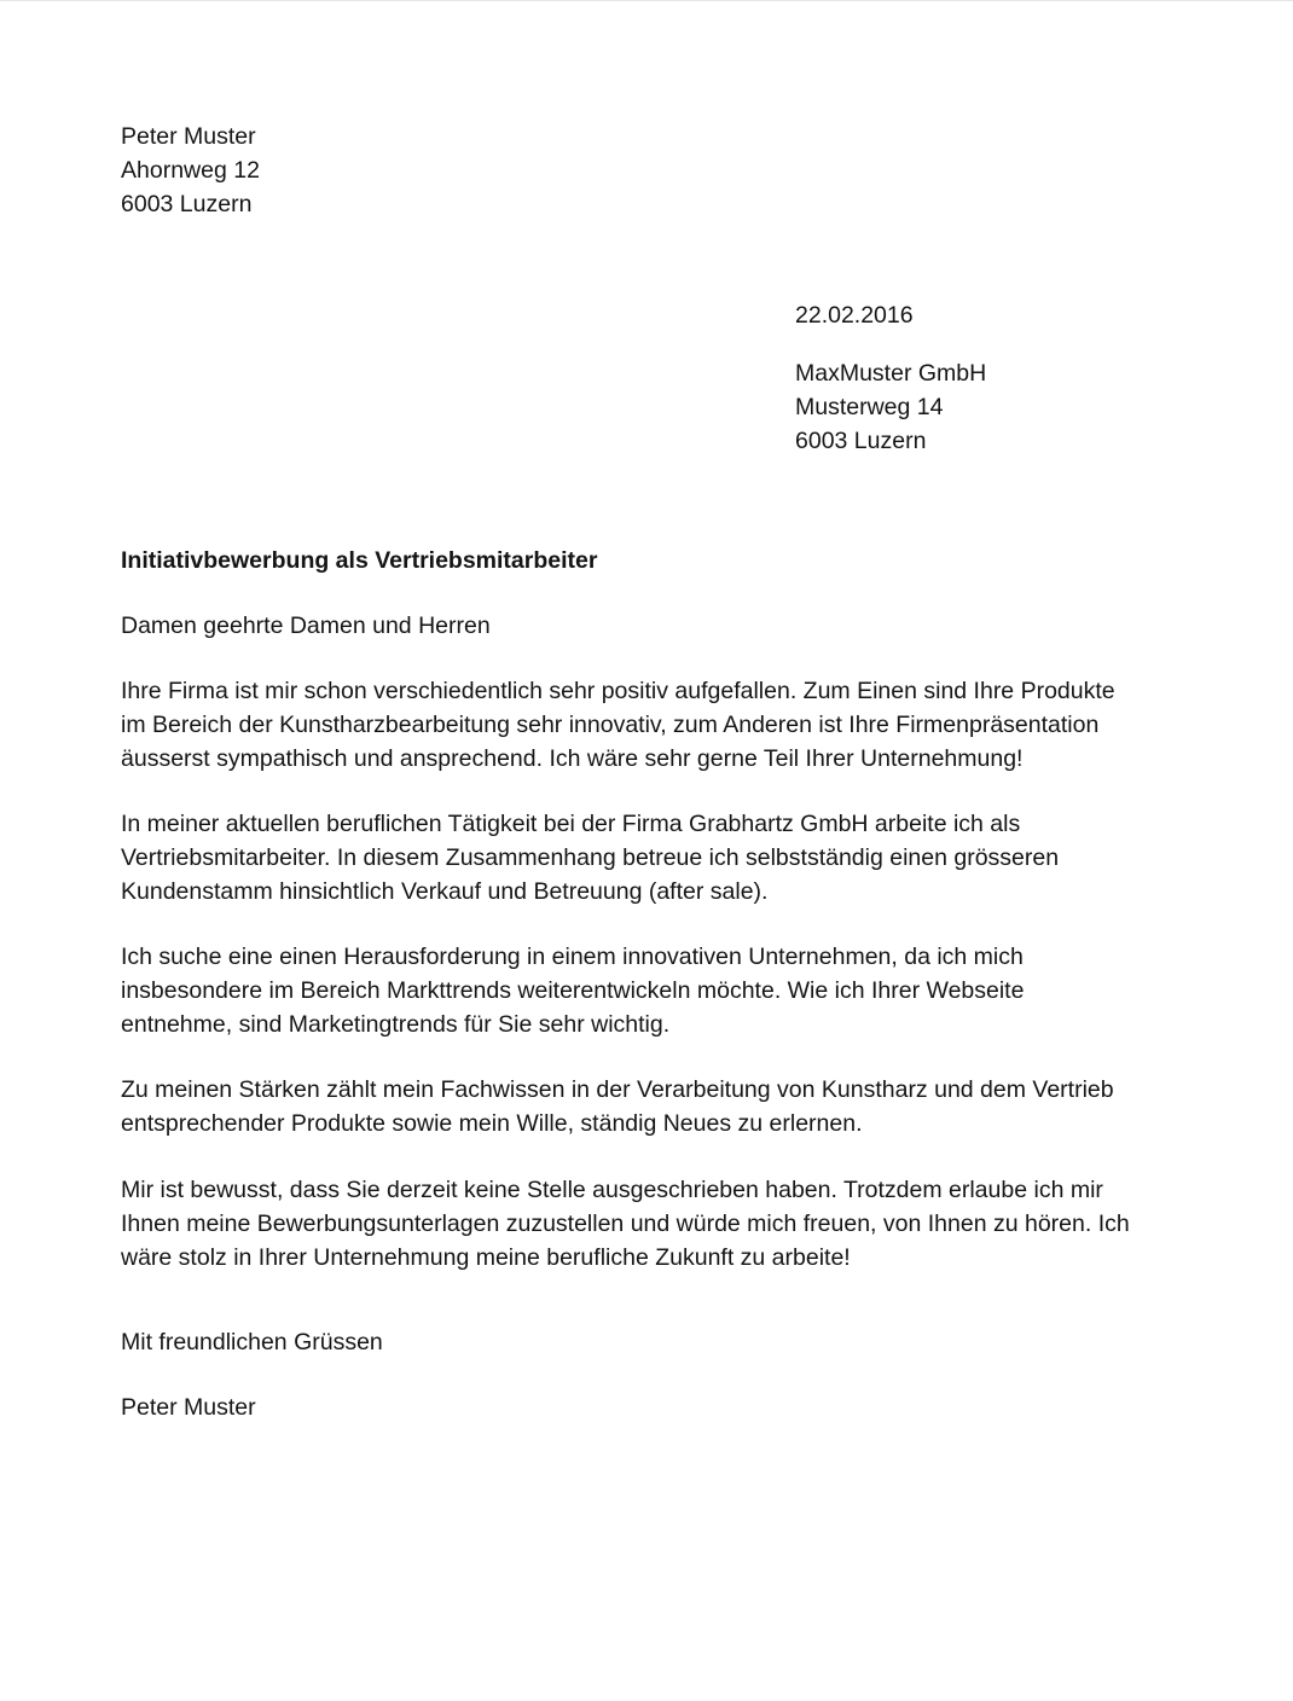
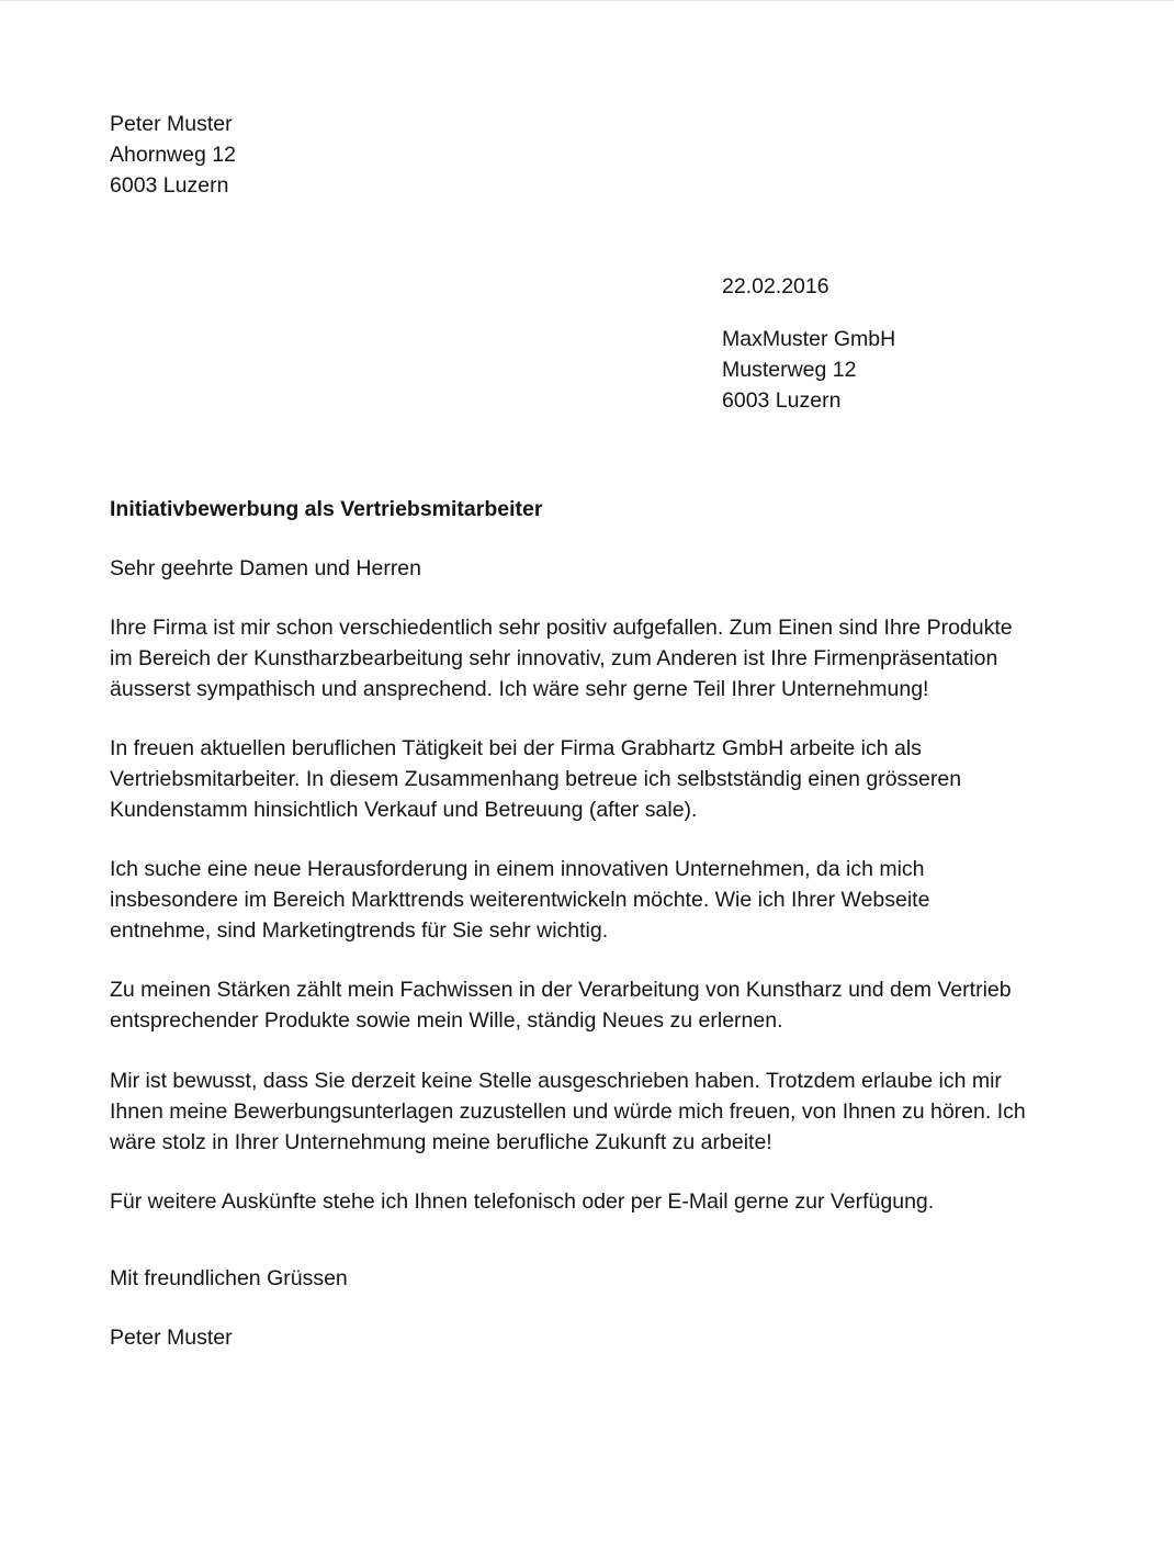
  Peter Muster
  Ahornweg 12
  6003 Luzern
  22.02.2016
  MaxMuster GmbH
- Musterweg 14
+ Musterweg 12
  6003 Luzern
  Initiativbewerbung als Vertriebsmitarbeiter
- Damen geehrte Damen und Herren
+ Sehr geehrte Damen und Herren
  Ihre Firma ist mir schon verschiedentlich sehr positiv aufgefallen. Zum Einen sind Ihre Produkte im Bereich der Kunstharzbearbeitung sehr innovativ, zum Anderen ist Ihre Firmenpräsentation äusserst sympathisch und ansprechend. Ich wäre sehr gerne Teil Ihrer Unternehmung!
- In meiner aktuellen beruflichen Tätigkeit bei der Firma Grabhartz GmbH arbeite ich als Vertriebsmitarbeiter. In diesem Zusammenhang betreue ich selbstständig einen grösseren Kundenstamm hinsichtlich Verkauf und Betreuung (after sale).
+ In freuen aktuellen beruflichen Tätigkeit bei der Firma Grabhartz GmbH arbeite ich als Vertriebsmitarbeiter. In diesem Zusammenhang betreue ich selbstständig einen grösseren Kundenstamm hinsichtlich Verkauf und Betreuung (after sale).
- Ich suche eine einen Herausforderung in einem innovativen Unternehmen, da ich mich insbesondere im Bereich Markttrends weiterentwickeln möchte. Wie ich Ihrer Webseite entnehme, sind Marketingtrends für Sie sehr wichtig.
+ Ich suche eine neue Herausforderung in einem innovativen Unternehmen, da ich mich insbesondere im Bereich Markttrends weiterentwickeln möchte. Wie ich Ihrer Webseite entnehme, sind Marketingtrends für Sie sehr wichtig.
  Zu meinen Stärken zählt mein Fachwissen in der Verarbeitung von Kunstharz und dem Vertrieb entsprechender Produkte sowie mein Wille, ständig Neues zu erlernen.
  Mir ist bewusst, dass Sie derzeit keine Stelle ausgeschrieben haben. Trotzdem erlaube ich mir Ihnen meine Bewerbungsunterlagen zuzustellen und würde mich freuen, von Ihnen zu hören. Ich wäre stolz in Ihrer Unternehmung meine berufliche Zukunft zu arbeite!
+ Für weitere Auskünfte stehe ich Ihnen telefonisch oder per E-Mail gerne zur Verfügung.
  Mit freundlichen Grüssen
  Peter Muster
